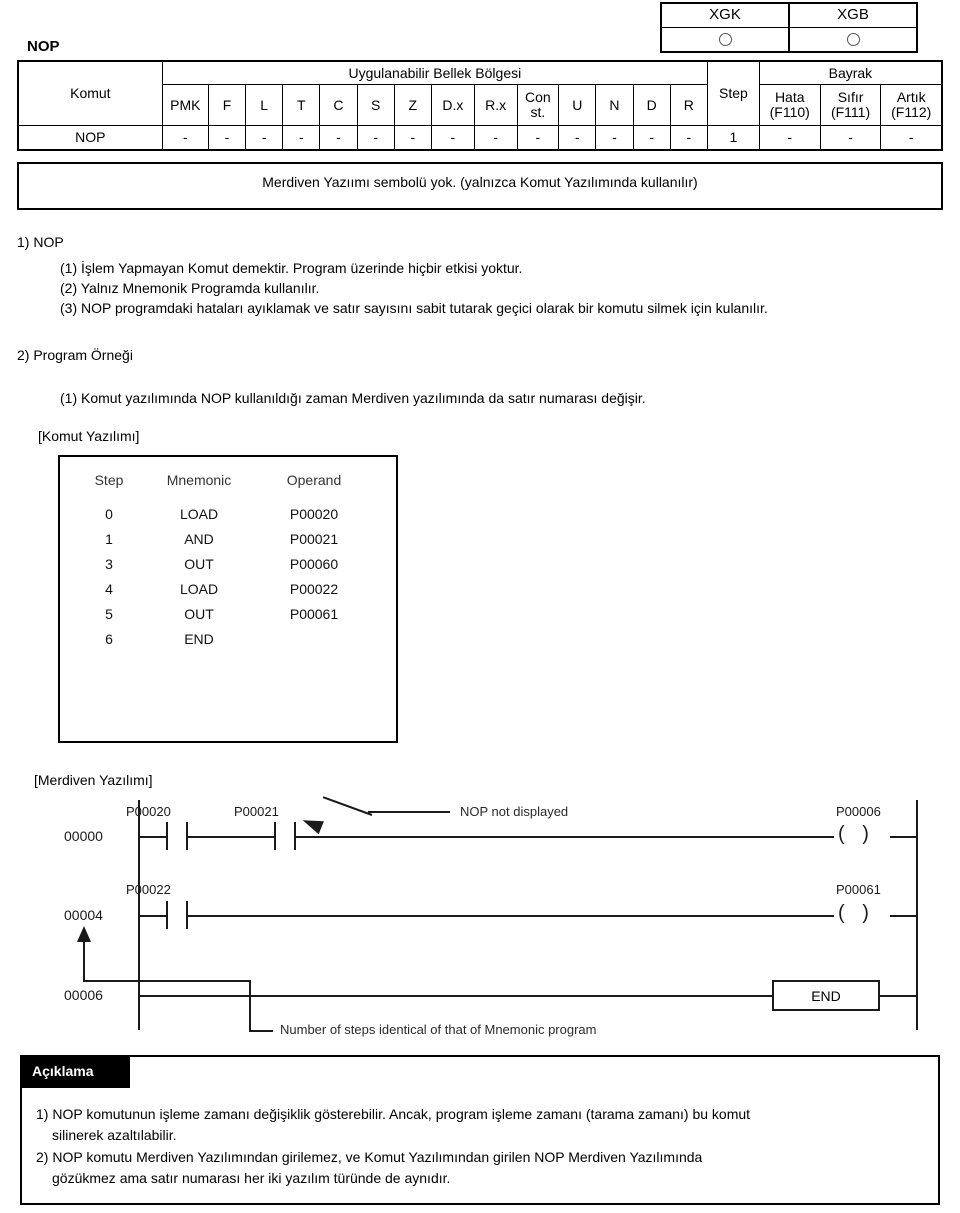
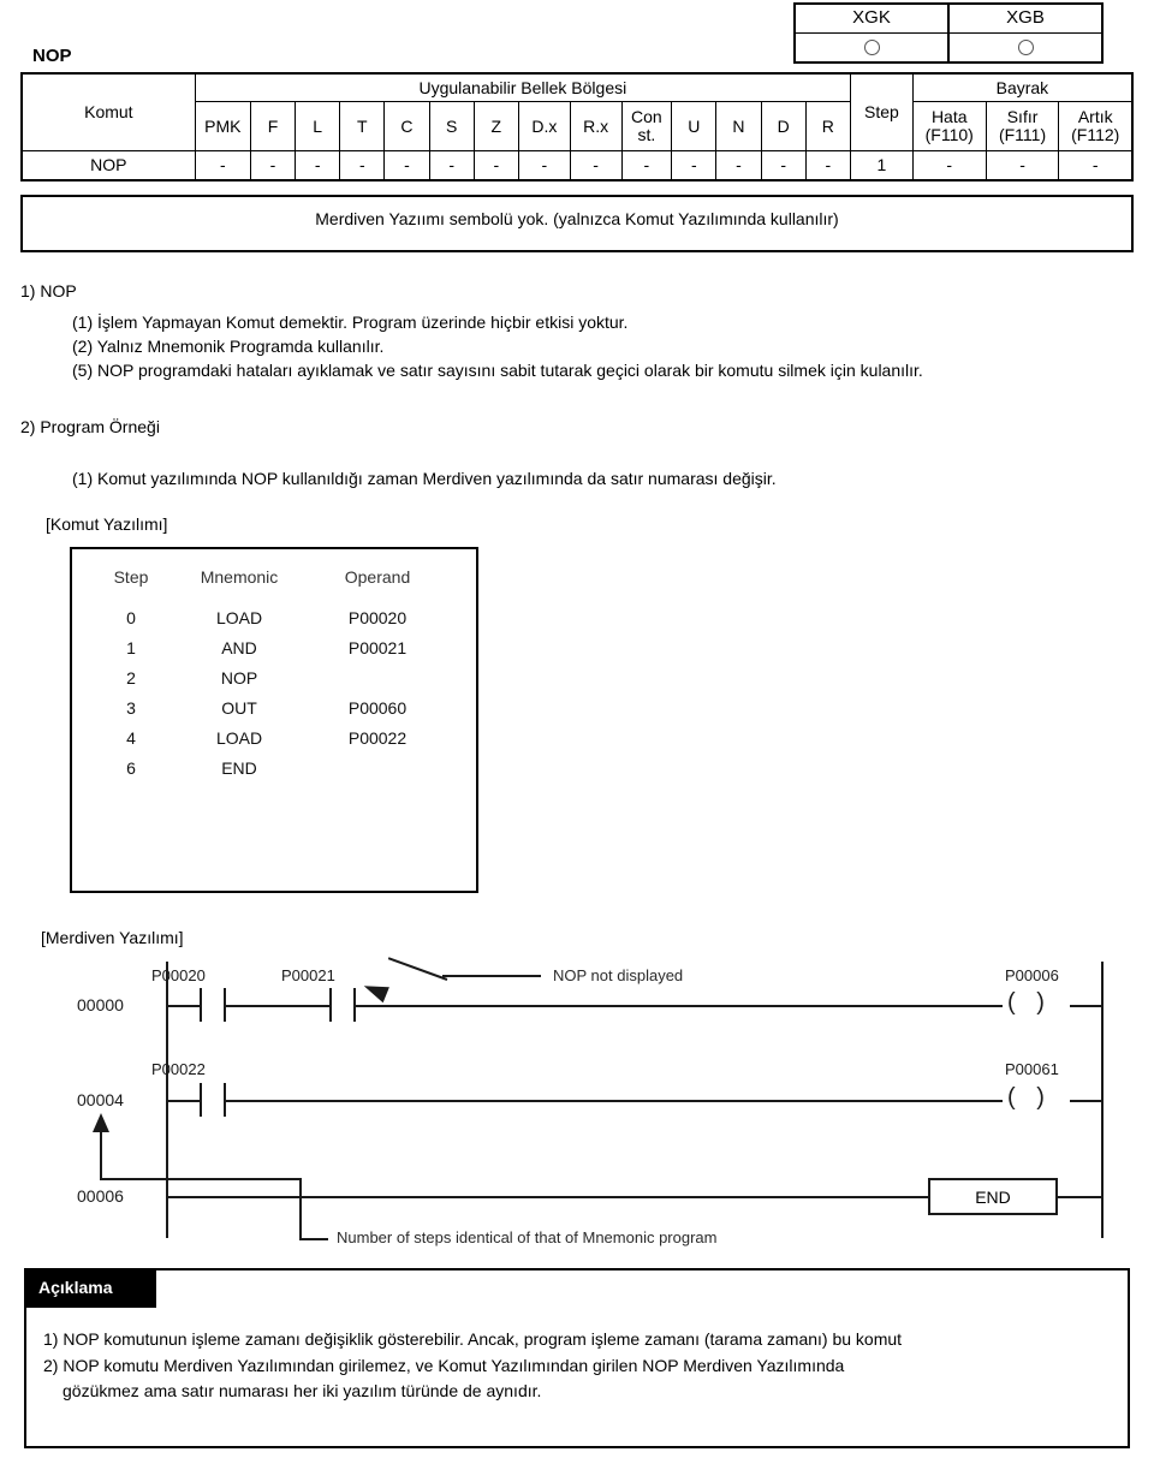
  XGK
  XGB
  NOP
  Komut	Uygulanabilir Bellek Bölgesi	Step	Bayrak
  PMK	F	L	T	C	S	Z	D.x	R.x	Con st.	U	N	D	R	Hata (F110)	Sıfır (F111)	Artık (F112)
  NOP	-	-	-	-	-	-	-	-	-	-	-	-	-	-	1	-	-	-
  Merdiven Yazıımı sembolü yok. (yalnızca Komut Yazılımında kullanılır)
  1) NOP
  (1) İşlem Yapmayan Komut demektir. Program üzerinde hiçbir etkisi yoktur.
  (2) Yalnız Mnemonik Programda kullanılır.
- (3) NOP programdaki hataları ayıklamak ve satır sayısını sabit tutarak geçici olarak bir komutu silmek için kulanılır.
+ (5) NOP programdaki hataları ayıklamak ve satır sayısını sabit tutarak geçici olarak bir komutu silmek için kulanılır.
  2) Program Örneği
  (1) Komut yazılımında NOP kullanıldığı zaman Merdiven yazılımında da satır numarası değişir.
  [Komut Yazılımı]
  Step	Mnemonic	Operand
  0	LOAD	P00020
  1	AND	P00021
+ 2	NOP
  3	OUT	P00060
  4	LOAD	P00022
- 5	OUT	P00061
  6	END
  [Merdiven Yazılımı]
  00000
  P00020
  P00021
  P00006
  ( )
  NOP not displayed
  00004
  P00022
  P00061
  ( )
  Number of steps identical of that of Mnemonic program
  00006
  END
  Açıklama
  1) NOP komutunun işleme zamanı değişiklik gösterebilir. Ancak, program işleme zamanı (tarama zamanı) bu komut
- silinerek azaltılabilir.
  2) NOP komutu Merdiven Yazılımından girilemez, ve Komut Yazılımından girilen NOP Merdiven Yazılımında
  gözükmez ama satır numarası her iki yazılım türünde de aynıdır.
